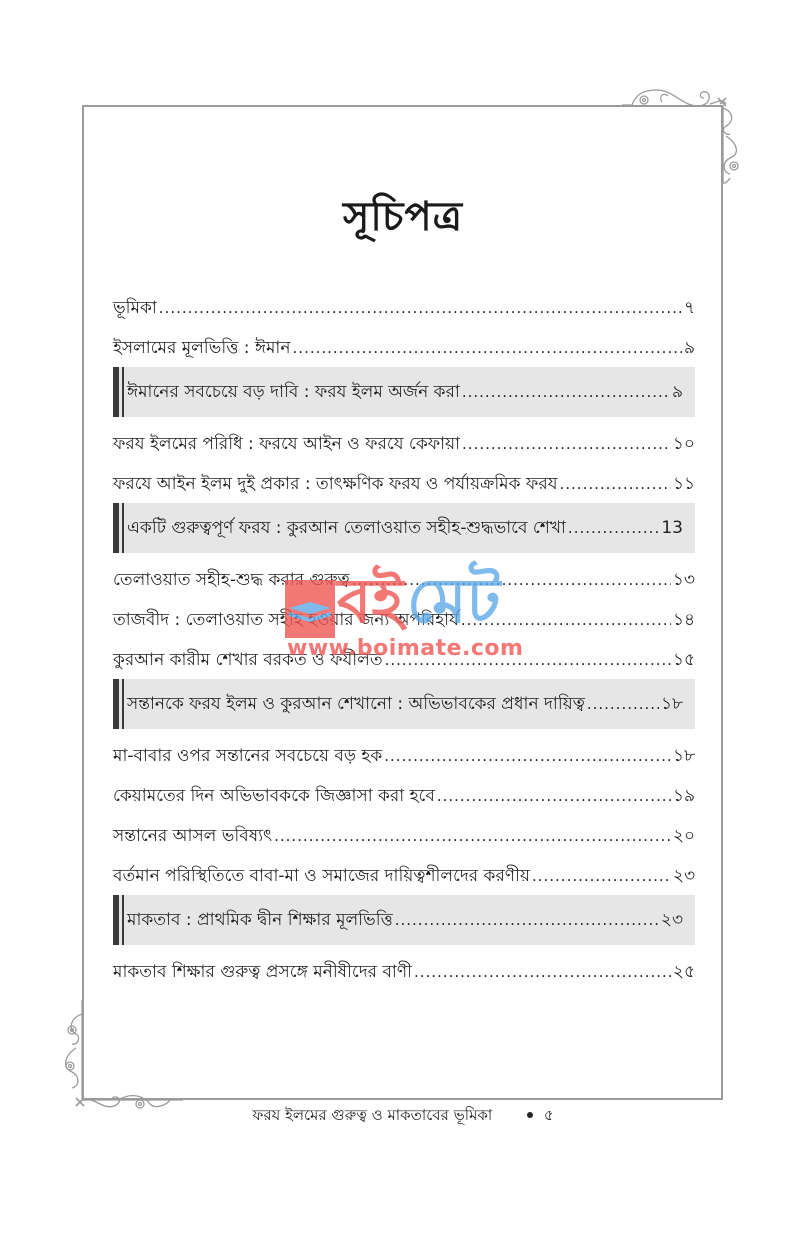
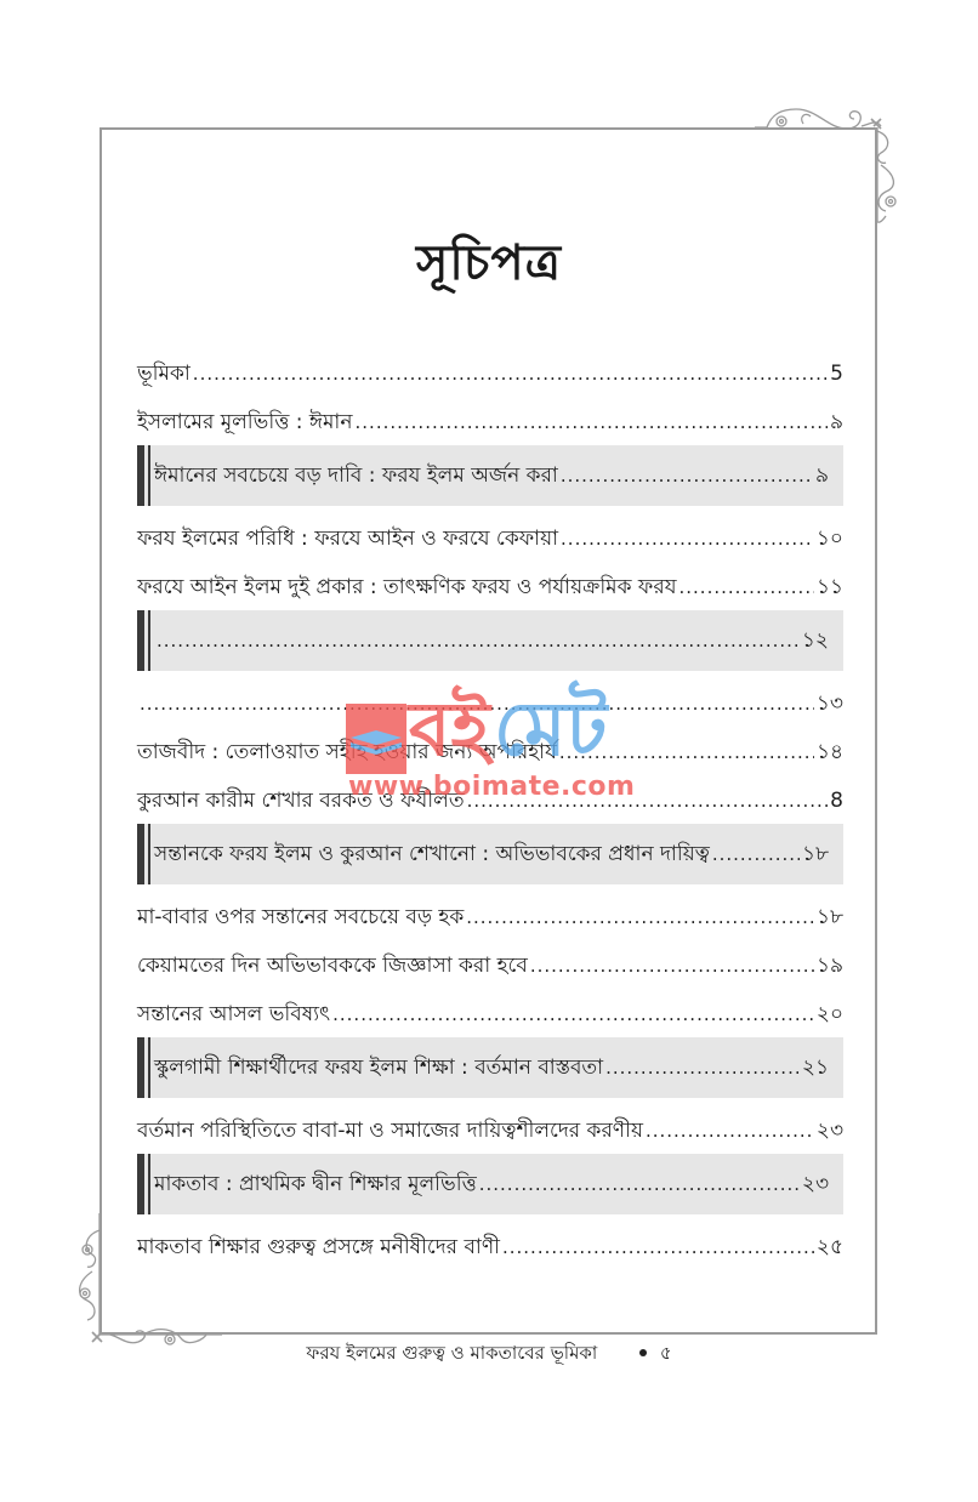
  সূচিপত্র
  ভূমিকা
- ৭
+ 5
  ইসলামের মূলভিত্তি : ঈমান
  ৯
  ঈমানের সবচেয়ে বড় দাবি : ফরয ইলম অর্জন করা
  ৯
  ফরয ইলমের পরিধি : ফরযে আইন ও ফরযে কেফায়া
  ১০
  ফরযে আইন ইলম দুই প্রকার : তাৎক্ষণিক ফরয ও পর্যায়ক্রমিক ফরয
  ১১
- একটি গুরুত্বপূর্ণ ফরয : কুরআন তেলাওয়াত সহীহ-শুদ্ধভাবে শেখা
- 13
+ ১২
- তেলাওয়াত সহীহ-শুদ্ধ করার গুরুত্ব
  ১৩
  তাজবীদ : তেলাওয়াত সহীহ হওয়ার জন্য অপরিহার্য
  ১৪
  কুরআন কারীম শেখার বরকত ও ফযীলত
- ১৫
+ 8
  সন্তানকে ফরয ইলম ও কুরআন শেখানো : অভিভাবকের প্রধান দায়িত্ব
  ১৮
  মা-বাবার ওপর সন্তানের সবচেয়ে বড় হক
  ১৮
  কেয়ামতের দিন অভিভাবককে জিজ্ঞাসা করা হবে
  ১৯
  সন্তানের আসল ভবিষ্যৎ
  ২০
+ স্কুলগামী শিক্ষার্থীদের ফরয ইলম শিক্ষা : বর্তমান বাস্তবতা
+ ২১
  বর্তমান পরিস্থিতিতে বাবা-মা ও সমাজের দায়িত্বশীলদের করণীয়
  ২৩
  মাকতাব : প্রাথমিক দ্বীন শিক্ষার মূলভিত্তি
  ২৩
  মাকতাব শিক্ষার গুরুত্ব প্রসঙ্গে মনীষীদের বাণী
  ২৫
  বই
  মেট
  www.boimate.com
  ফরয ইলমের গুরুত্ব ও মাকতাবের ভূমিকা ৫
